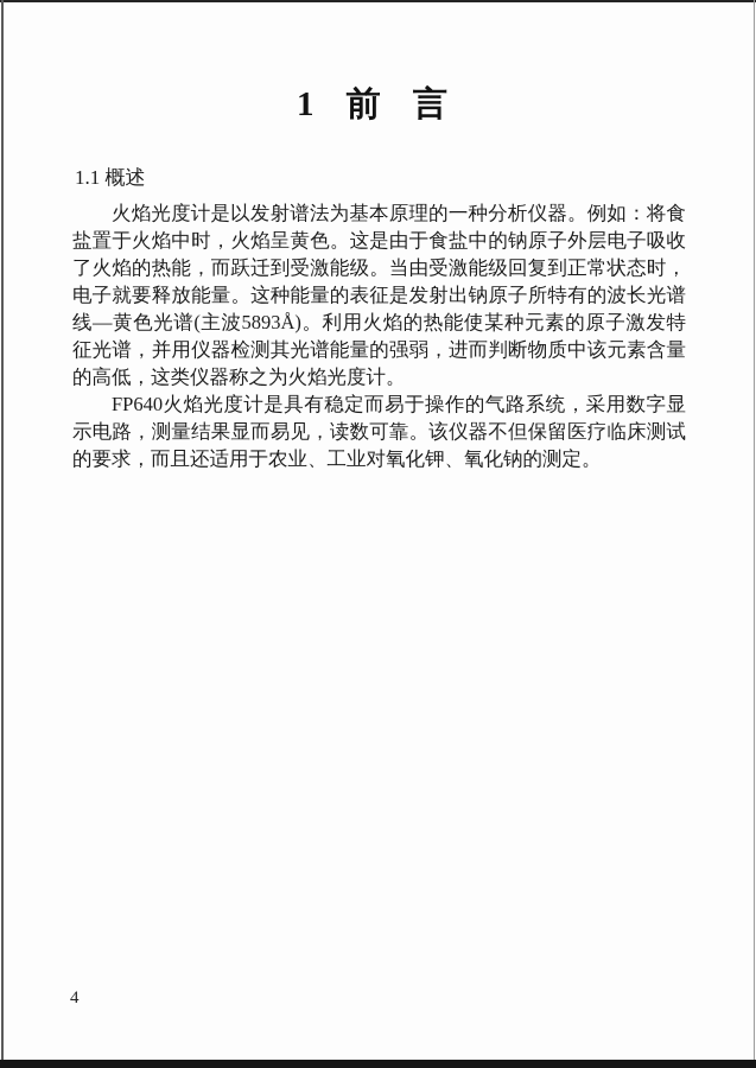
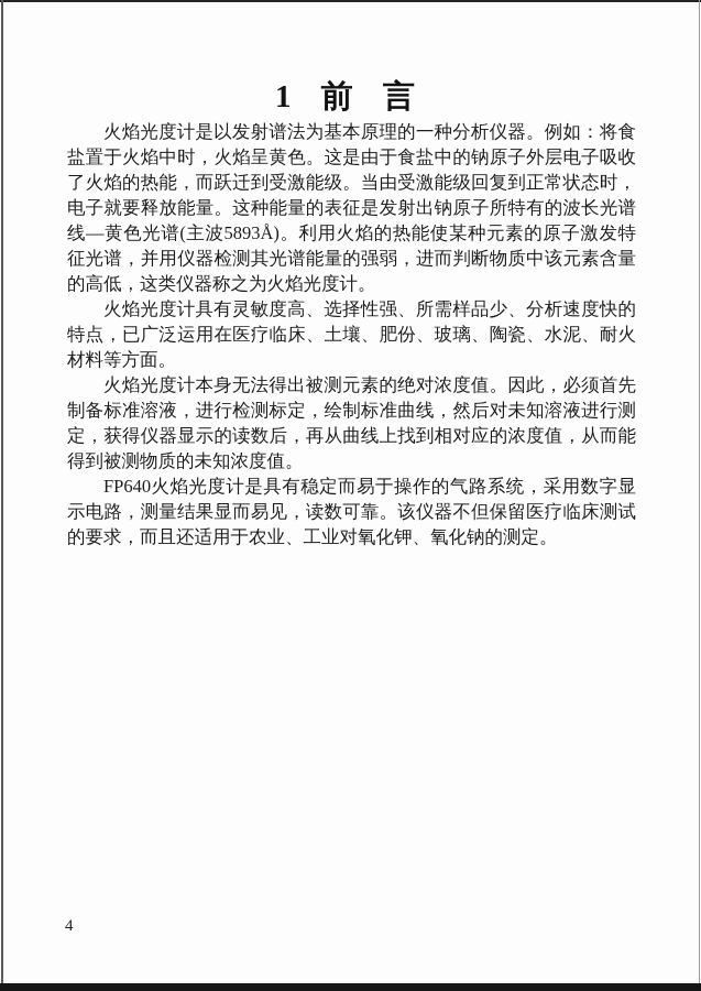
  1 前 言
- 1.1 概述
  火焰光度计是以发射谱法为基本原理的一种分析仪器。例如：将食盐置于火焰中时，火焰呈黄色。这是由于食盐中的钠原子外层电子吸收了火焰的热能，而跃迁到受激能级。当由受激能级回复到正常状态时，电子就要释放能量。这种能量的表征是发射出钠原子所特有的波长光谱线—黄色光谱(主波5893Å)。利用火焰的热能使某种元素的原子激发特征光谱，并用仪器检测其光谱能量的强弱，进而判断物质中该元素含量的高低，这类仪器称之为火焰光度计。
+ 火焰光度计具有灵敏度高、选择性强、所需样品少、分析速度快的特点，已广泛运用在医疗临床、土壤、肥份、玻璃、陶瓷、水泥、耐火材料等方面。
+ 火焰光度计本身无法得出被测元素的绝对浓度值。因此，必须首先制备标准溶液，进行检测标定，绘制标准曲线，然后对未知溶液进行测定，获得仪器显示的读数后，再从曲线上找到相对应的浓度值，从而能得到被测物质的未知浓度值。
  FP640火焰光度计是具有稳定而易于操作的气路系统，采用数字显示电路，测量结果显而易见，读数可靠。该仪器不但保留医疗临床测试的要求，而且还适用于农业、工业对氧化钾、氧化钠的测定。
  4
